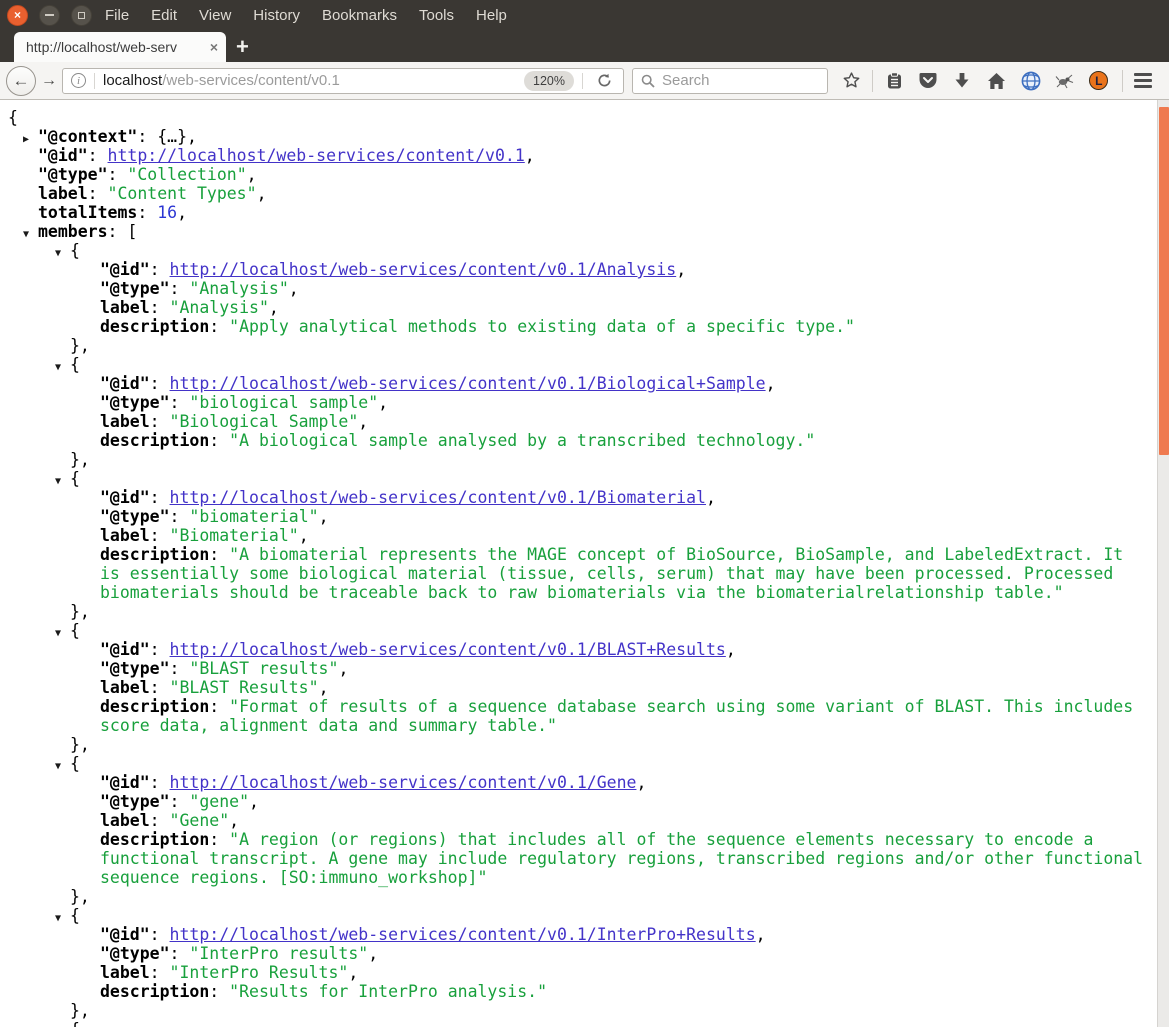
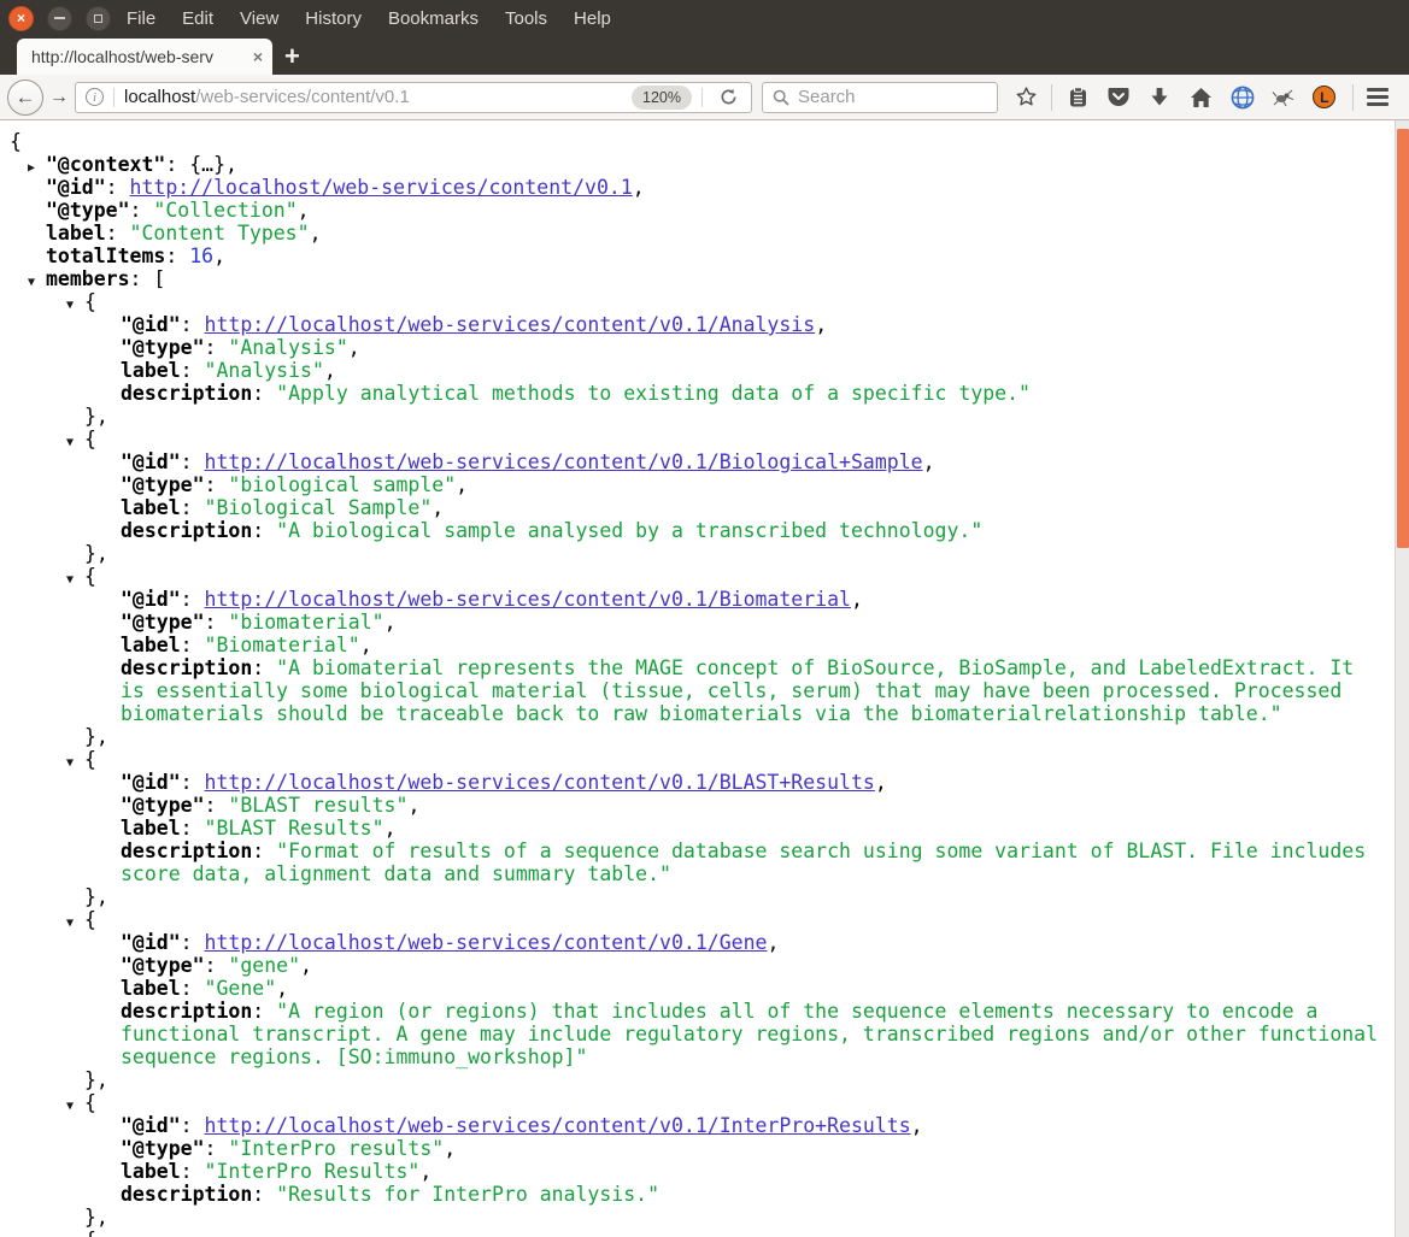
  ×
  File
  Edit
  View
  History
  Bookmarks
  Tools
  Help
  http://localhost/web-serv
  ×
  +
  ←
  →
  i
  localhost/web-services/content/v0.1
  120%
  Search
  L
  {
  ▶
  "@context": {…},
  "@id": http://localhost/web-services/content/v0.1,
  "@type": "Collection",
  label: "Content Types",
  totalItems: 16,
  ▼
  members: [
  ▼
  {
  "@id": http://localhost/web-services/content/v0.1/Analysis,
  "@type": "Analysis",
  label: "Analysis",
  description: "Apply analytical methods to existing data of a specific type."
  },
  ▼
  {
  "@id": http://localhost/web-services/content/v0.1/Biological+Sample,
  "@type": "biological sample",
  label: "Biological Sample",
  description: "A biological sample analysed by a transcribed technology."
  },
  ▼
  {
  "@id": http://localhost/web-services/content/v0.1/Biomaterial,
  "@type": "biomaterial",
  label: "Biomaterial",
  description: "A biomaterial represents the MAGE concept of BioSource, BioSample, and LabeledExtract. It is essentially some biological material (tissue, cells, serum) that may have been processed. Processed biomaterials should be traceable back to raw biomaterials via the biomaterialrelationship table."
  },
  ▼
  {
  "@id": http://localhost/web-services/content/v0.1/BLAST+Results,
  "@type": "BLAST results",
  label: "BLAST Results",
- description: "Format of results of a sequence database search using some variant of BLAST. This includes score data, alignment data and summary table."
+ description: "Format of results of a sequence database search using some variant of BLAST. File includes score data, alignment data and summary table."
  },
  ▼
  {
  "@id": http://localhost/web-services/content/v0.1/Gene,
  "@type": "gene",
  label: "Gene",
  description: "A region (or regions) that includes all of the sequence elements necessary to encode a functional transcript. A gene may include regulatory regions, transcribed regions and/or other functional sequence regions. [SO:immuno_workshop]"
  },
  ▼
  {
  "@id": http://localhost/web-services/content/v0.1/InterPro+Results,
  "@type": "InterPro results",
  label: "InterPro Results",
  description: "Results for InterPro analysis."
  },
